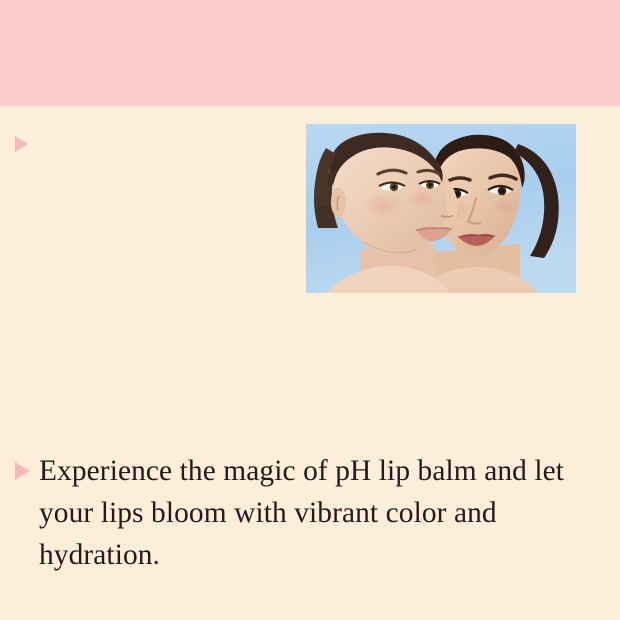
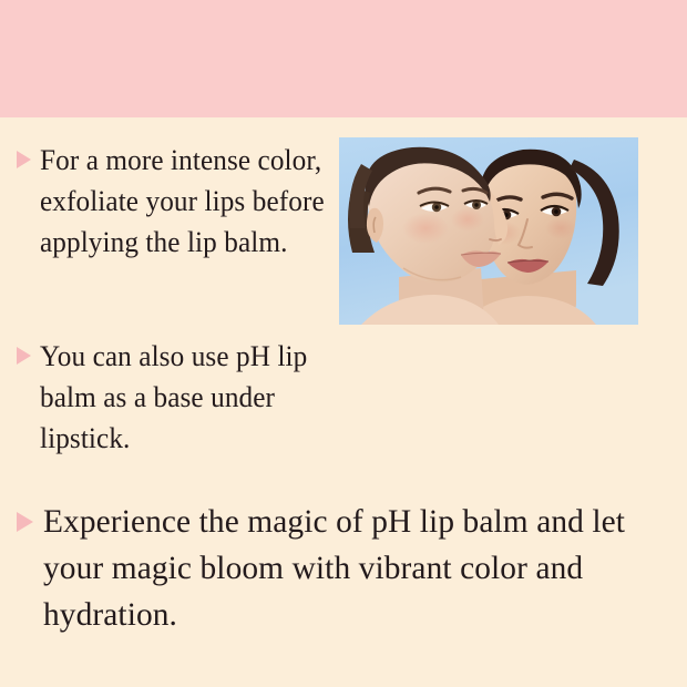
+ For a more intense color, exfoliate your lips before applying the lip balm.
+ You can also use pH lip balm as a base under lipstick.
- Experience the magic of pH lip balm and let your lips bloom with vibrant color and hydration.
+ Experience the magic of pH lip balm and let your magic bloom with vibrant color and hydration.
